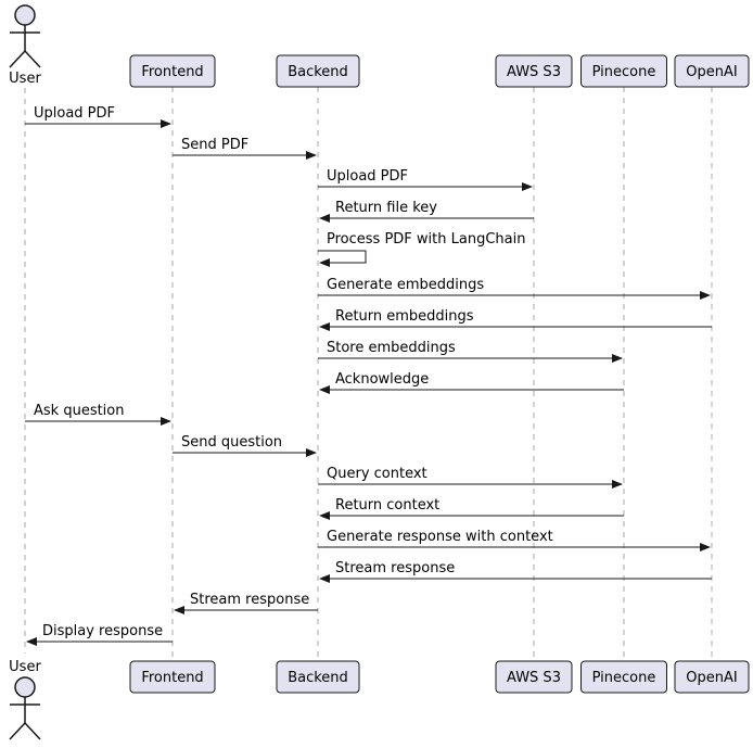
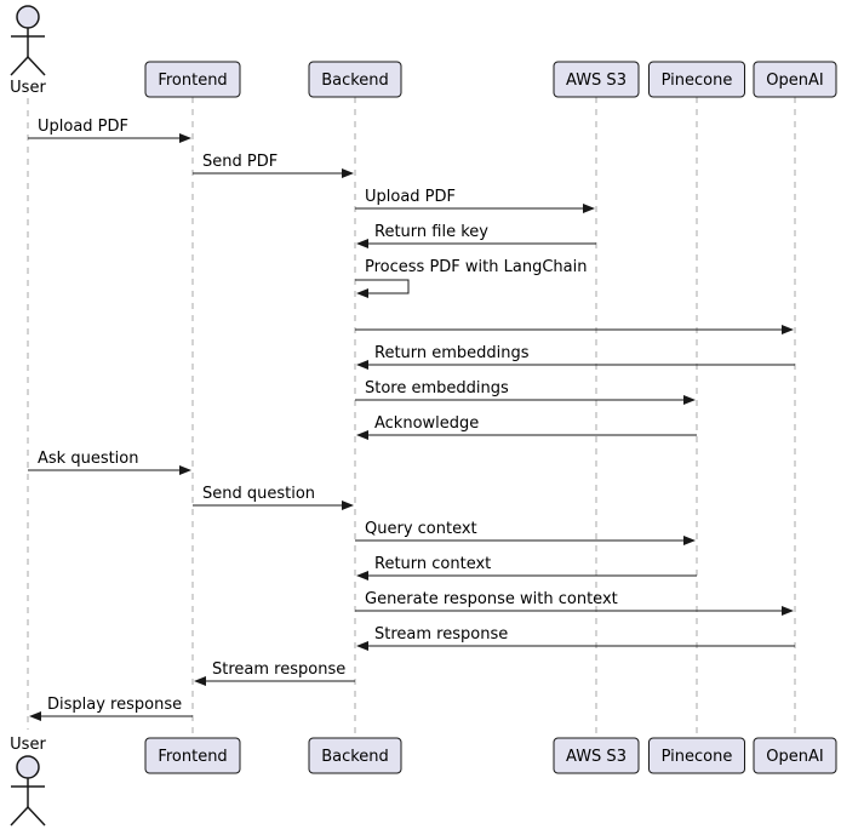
  User
  User
  Frontend
  Frontend
  Backend
  Backend
  AWS S3
  AWS S3
  Pinecone
  Pinecone
  OpenAI
  OpenAI
  Upload PDF
  Send PDF
  Upload PDF
  Return file key
  Process PDF with LangChain
- Generate embeddings
  Return embeddings
  Store embeddings
  Acknowledge
  Ask question
  Send question
  Query context
  Return context
  Generate response with context
  Stream response
  Stream response
  Display response
